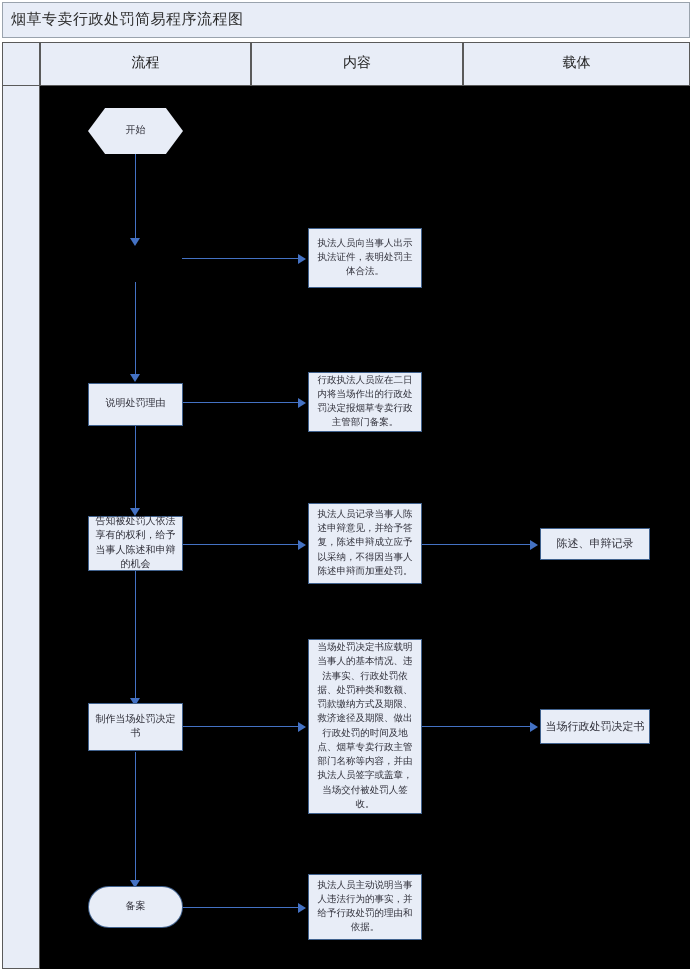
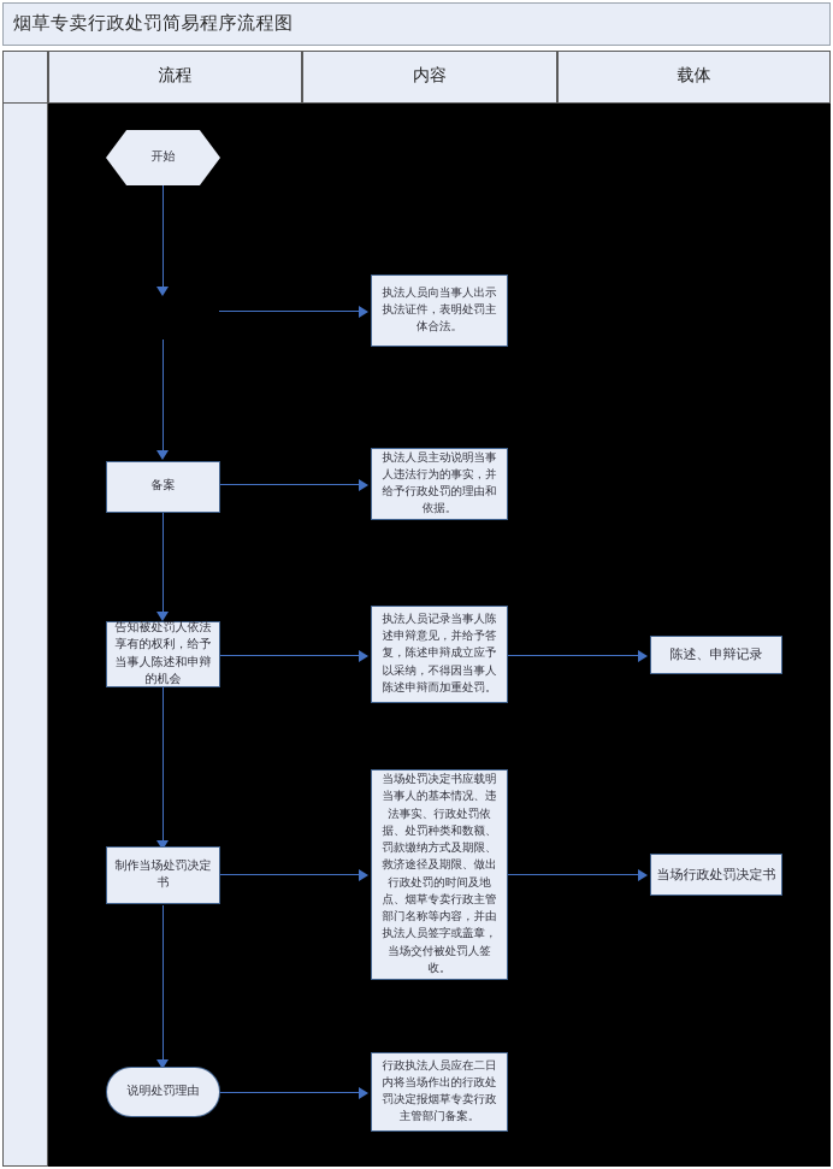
  烟草专卖行政处罚简易程序流程图
  流程
  内容
  载体
  开始
- 说明处罚理由
+ 备案
  告知被处罚人依法享有的权利，给予当事人陈述和申辩的机会
  制作当场处罚决定书
- 备案
+ 说明处罚理由
  执法人员向当事人出示执法证件，表明处罚主体合法。
- 行政执法人员应在二日内将当场作出的行政处罚决定报烟草专卖行政主管部门备案。
+ 执法人员主动说明当事人违法行为的事实，并给予行政处罚的理由和依据。
  执法人员记录当事人陈述申辩意见，并给予答复，陈述申辩成立应予以采纳，不得因当事人陈述申辩而加重处罚。
  当场处罚决定书应载明当事人的基本情况、违法事实、行政处罚依据、处罚种类和数额、罚款缴纳方式及期限、救济途径及期限、做出行政处罚的时间及地点、烟草专卖行政主管部门名称等内容，并由执法人员签字或盖章，当场交付被处罚人签收。
- 执法人员主动说明当事人违法行为的事实，并给予行政处罚的理由和依据。
+ 行政执法人员应在二日内将当场作出的行政处罚决定报烟草专卖行政主管部门备案。
  陈述、申辩记录
  当场行政处罚决定书
